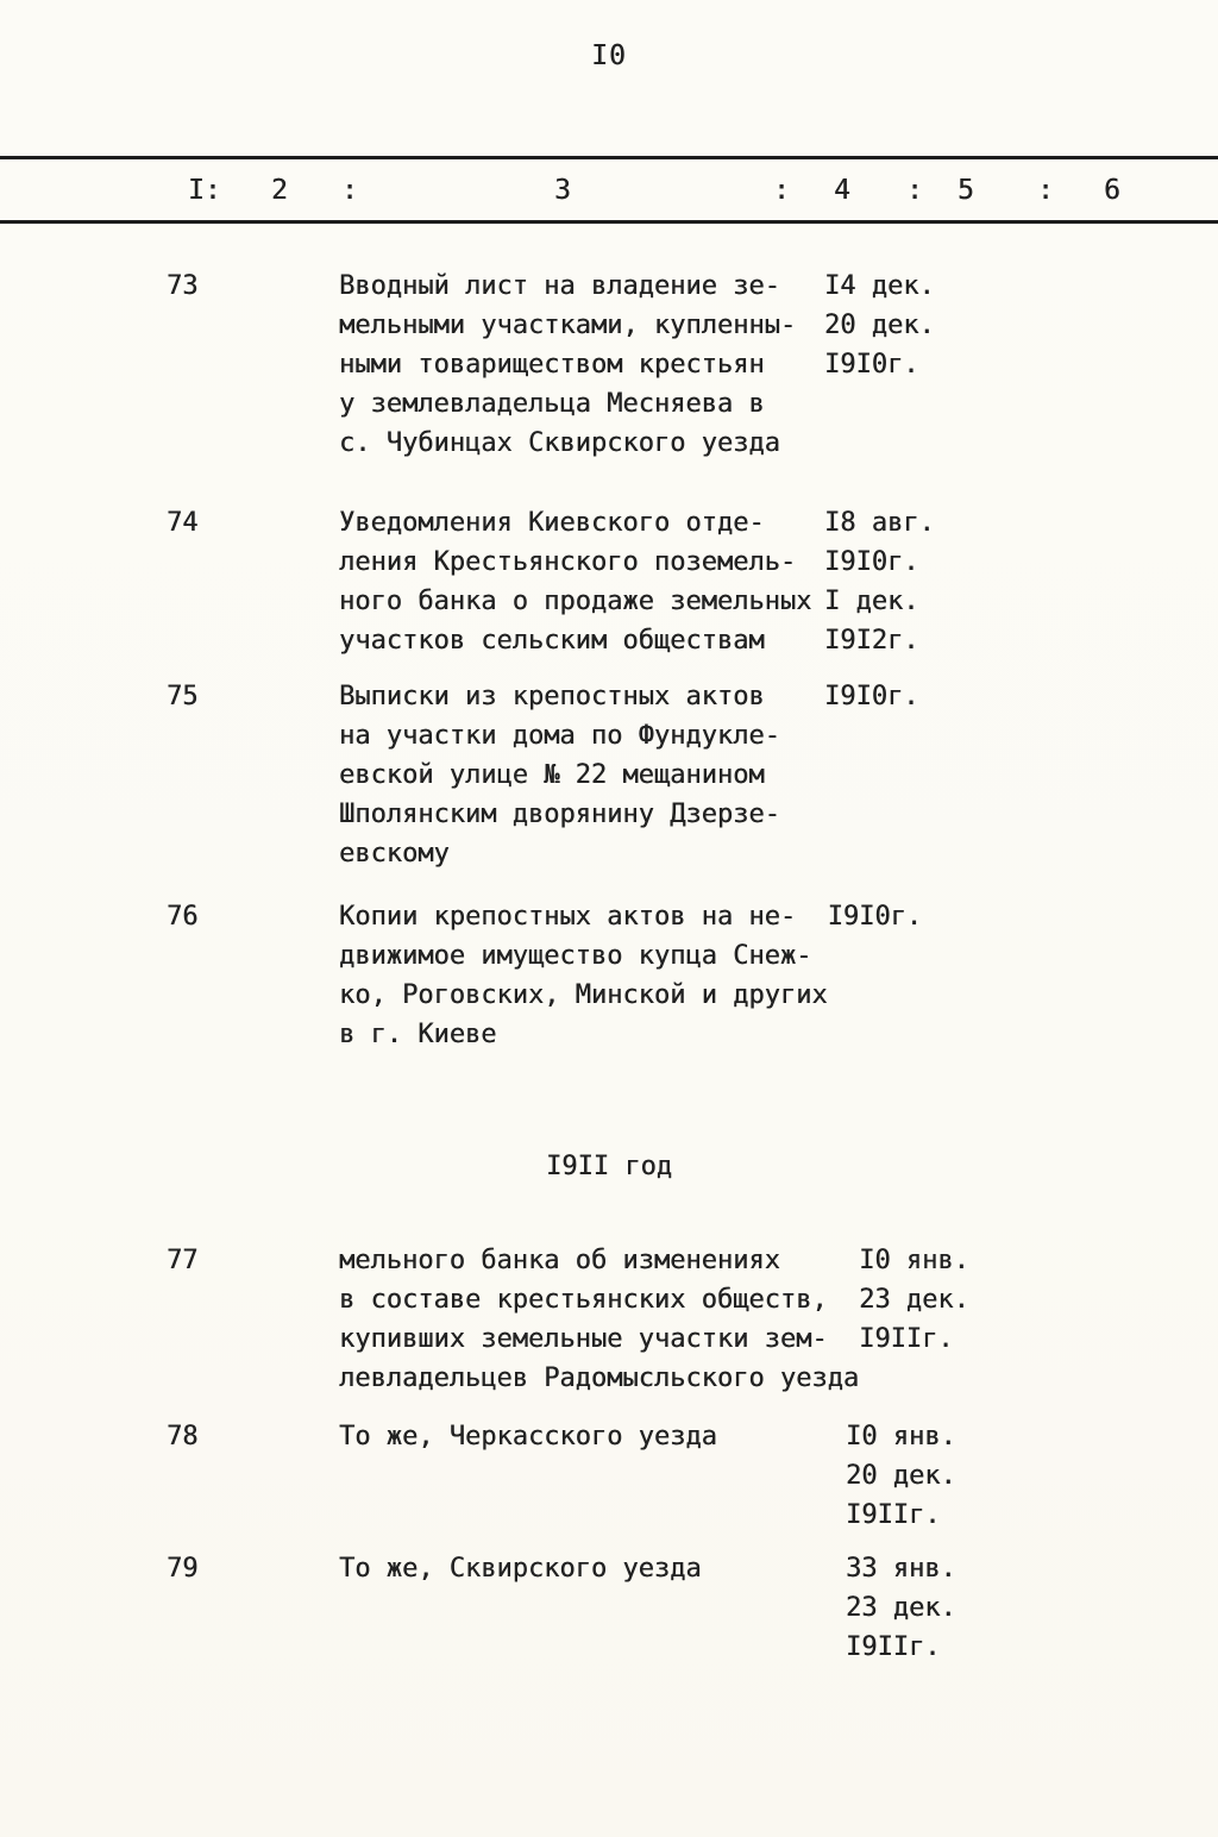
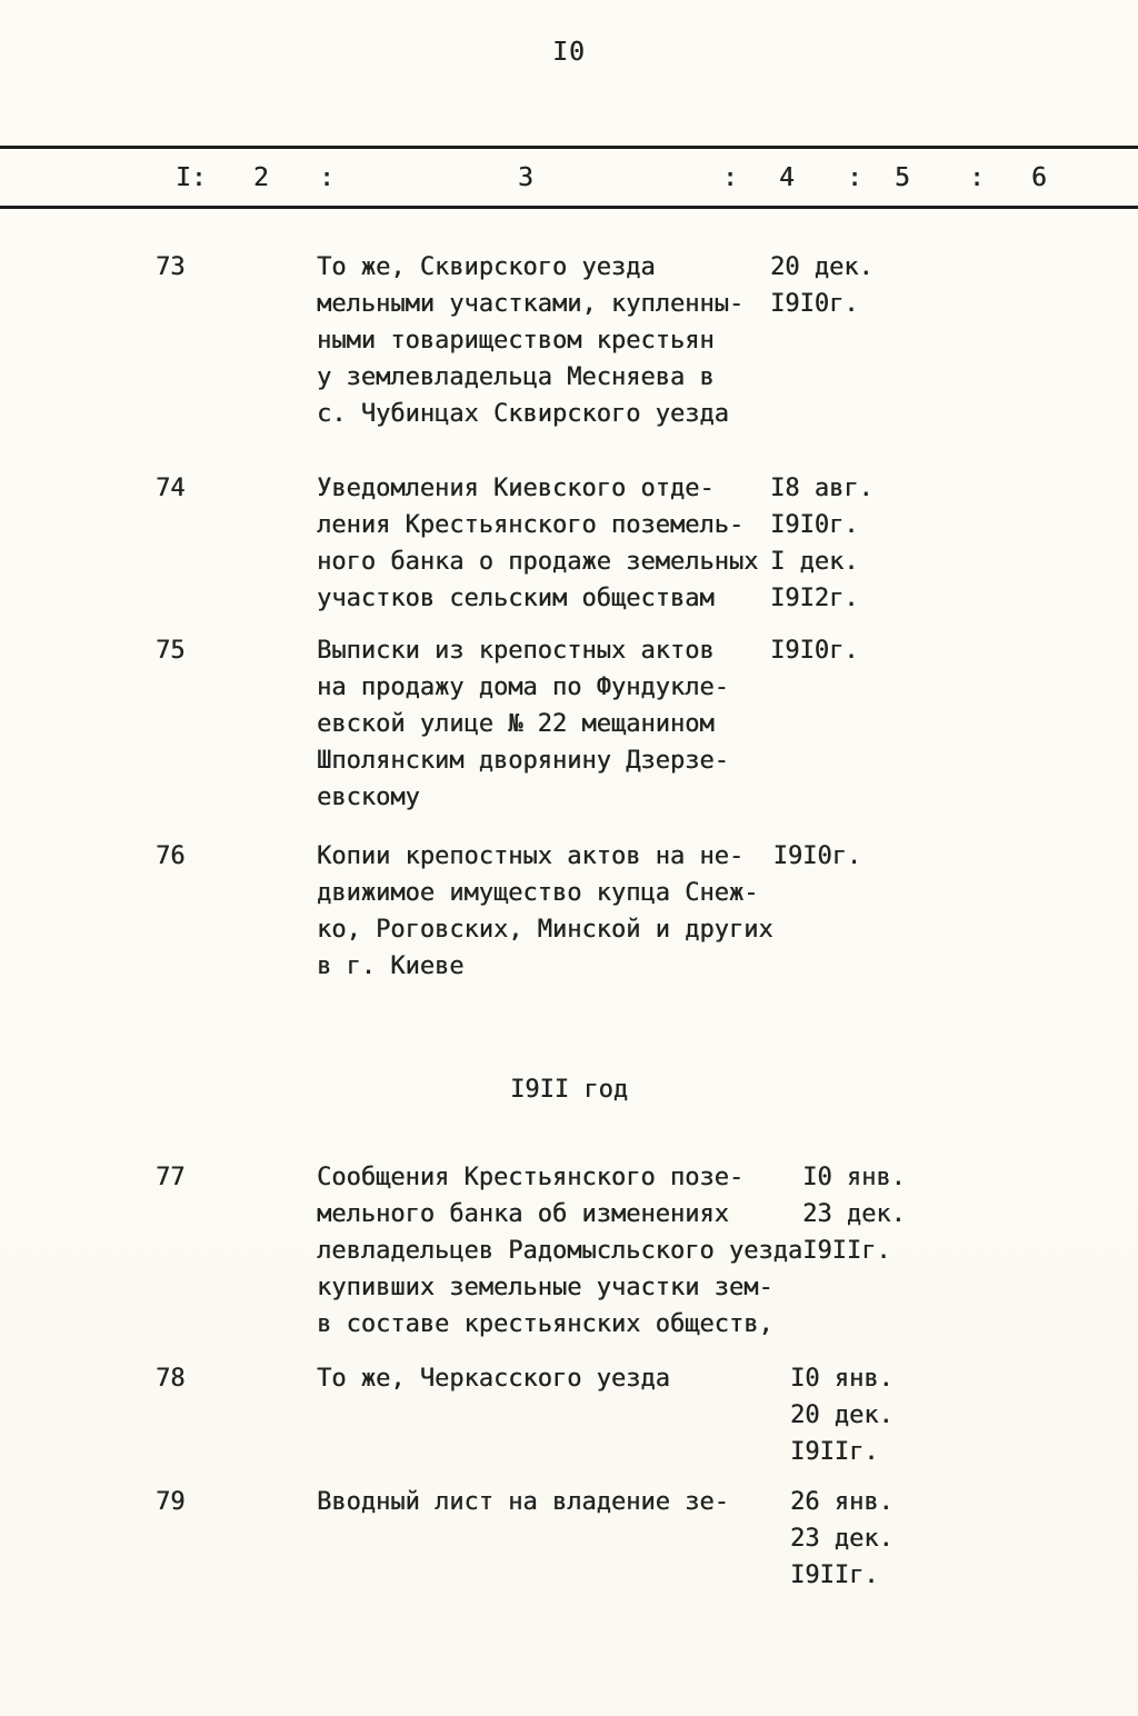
  I0
  I:
  2
  :
  3
  :
  4
  :
  5
  :
  6
  73
- Вводный лист на владение зе-
+ То же, Сквирского уезда
  мельными участками, купленны-
  ными товариществом крестьян
  у землевладельца Месняева в
  с. Чубинцах Сквирского уезда
- I4 дек.
  20 дек.
  I9I0г.
  74
  Уведомления Киевского отде-
  ления Крестьянского поземель-
  ного банка о продаже земельных
  участков сельским обществам
  I8 авг.
  I9I0г.
  I дек.
  I9I2г.
  75
  Выписки из крепостных актов
- на участки дома по Фундукле-
+ на продажу дома по Фундукле-
  евской улице № 22 мещанином
  Шполянским дворянину Дзерзе-
  евскому
  I9I0г.
  76
  Копии крепостных актов на не-
  движимое имущество купца Снеж-
  ко, Роговских, Минской и других
  в г. Киеве
  I9I0г.
  I9II год
  77
+ Сообщения Крестьянского позе-
  мельного банка об изменениях
- в составе крестьянских обществ,
+ левладельцев Радомысльского уезда
  купивших земельные участки зем-
- левладельцев Радомысльского уезда
+ в составе крестьянских обществ,
  I0 янв.
  23 дек.
  I9IIг.
  78
  То же, Черкасского уезда
  I0 янв.
  20 дек.
  I9IIг.
  79
- То же, Сквирского уезда
+ Вводный лист на владение зе-
- 33 янв.
+ 26 янв.
  23 дек.
  I9IIг.
